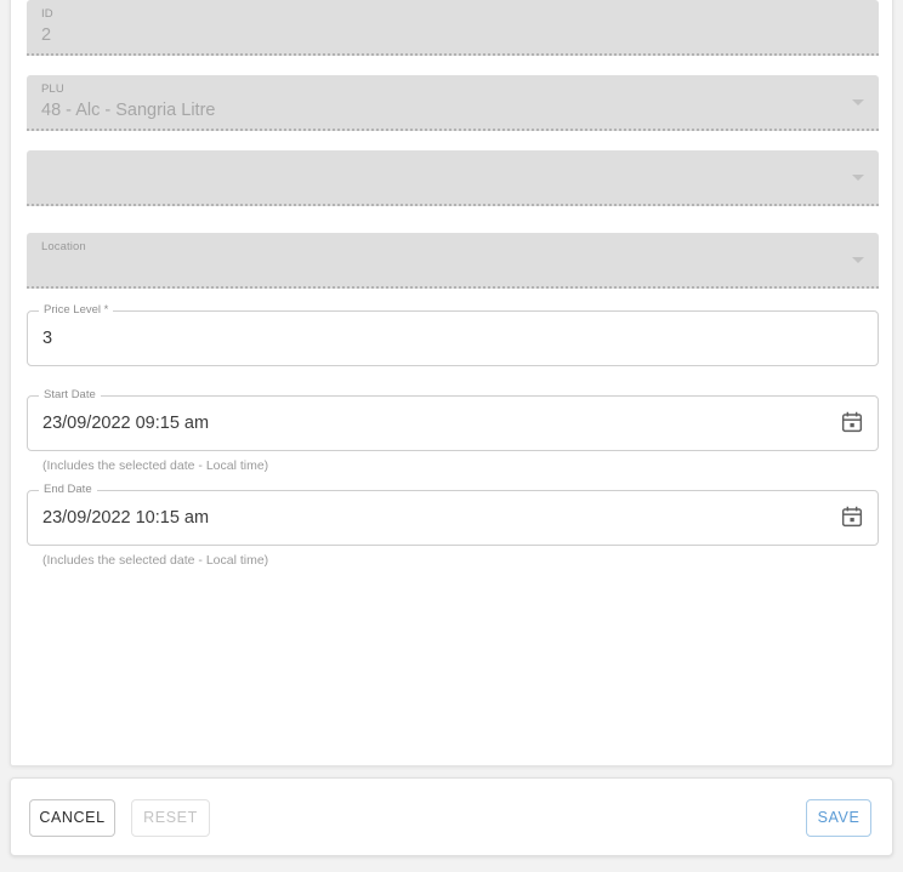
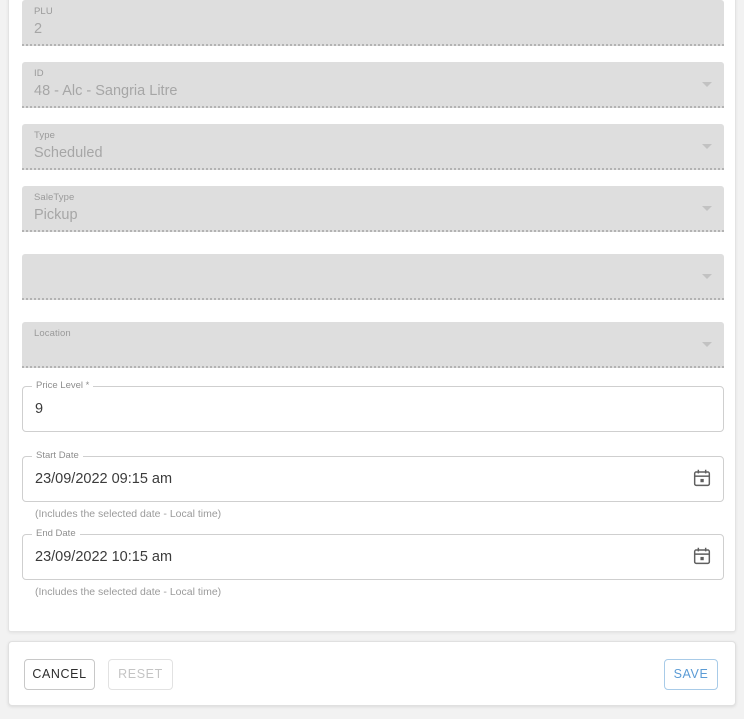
- ID
+ PLU
  2
- PLU
+ ID
  48 - Alc - Sangria Litre
+ Type
+ Scheduled
+ SaleType
+ Pickup
  Location
  Price Level *
- 3
+ 9
  Start Date
  23/09/2022 09:15 am
  (Includes the selected date - Local time)
  End Date
  23/09/2022 10:15 am
  (Includes the selected date - Local time)
  CANCEL
  RESET
  SAVE
